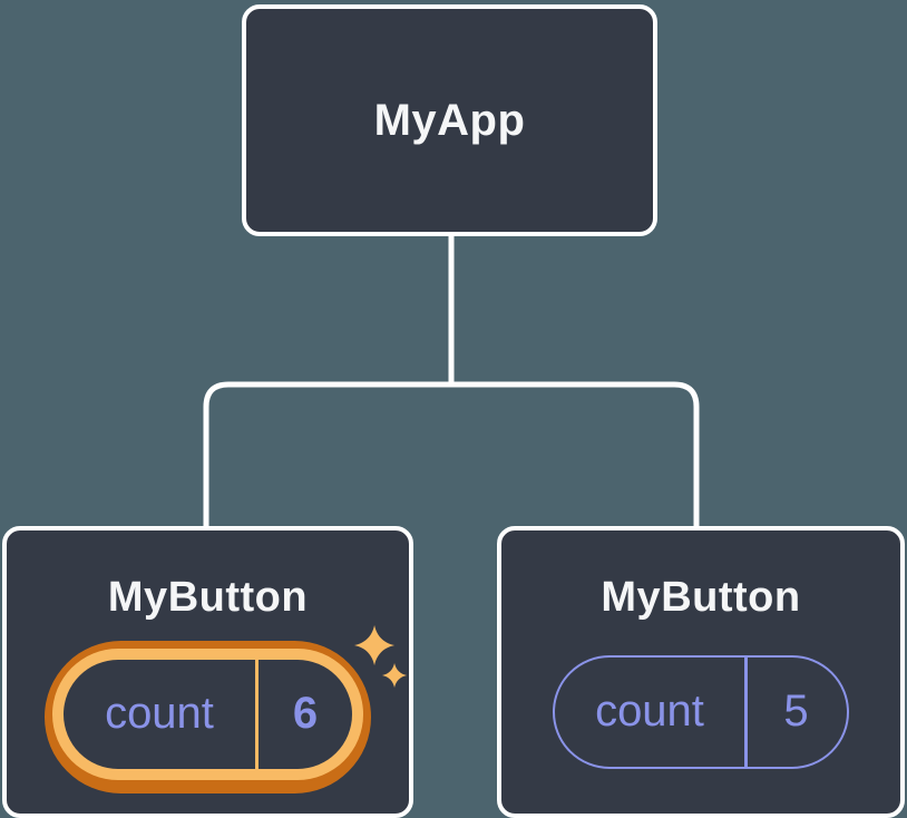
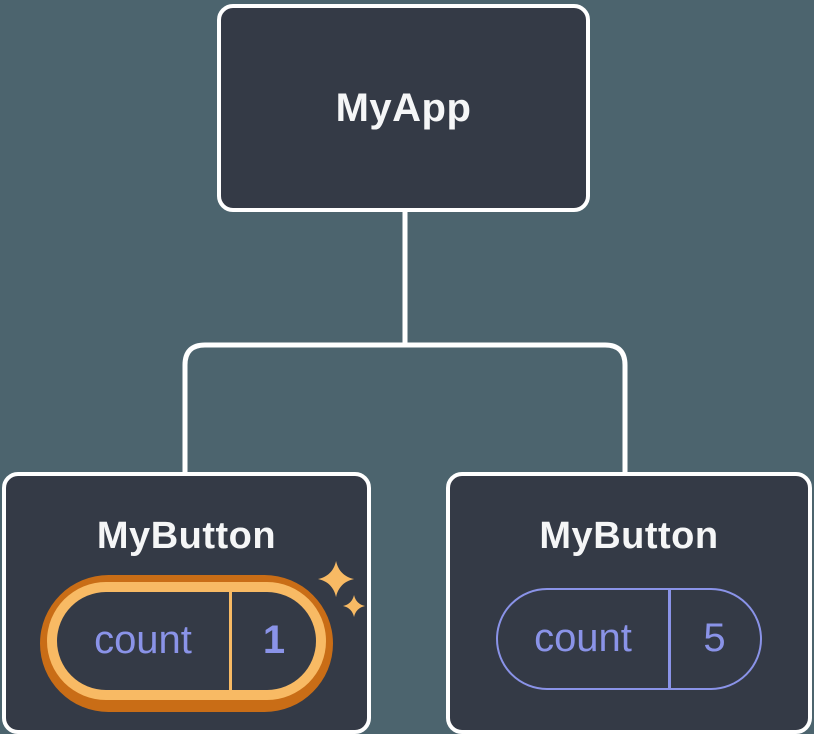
  MyApp
  MyButton
  count
- 6
+ 1
  MyButton
  count
  5
